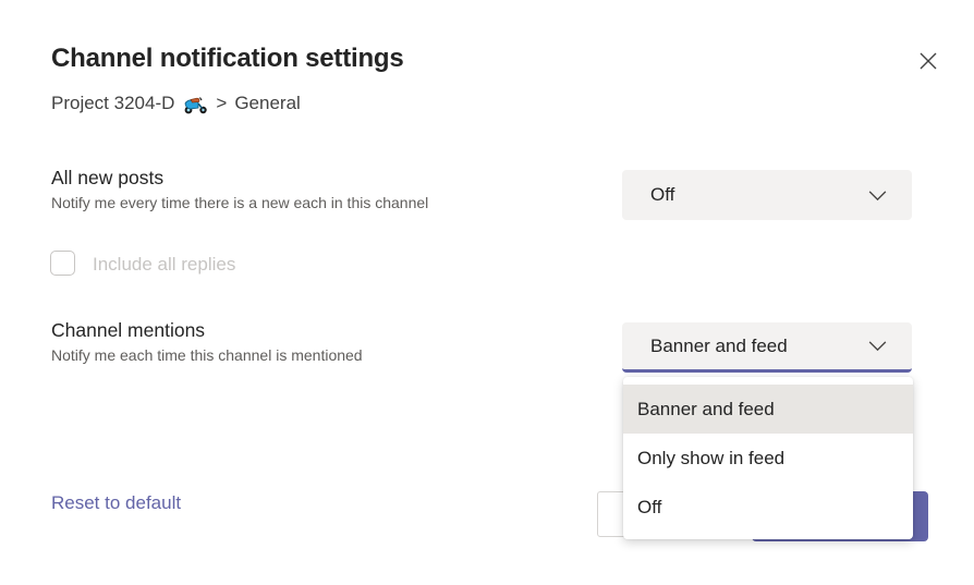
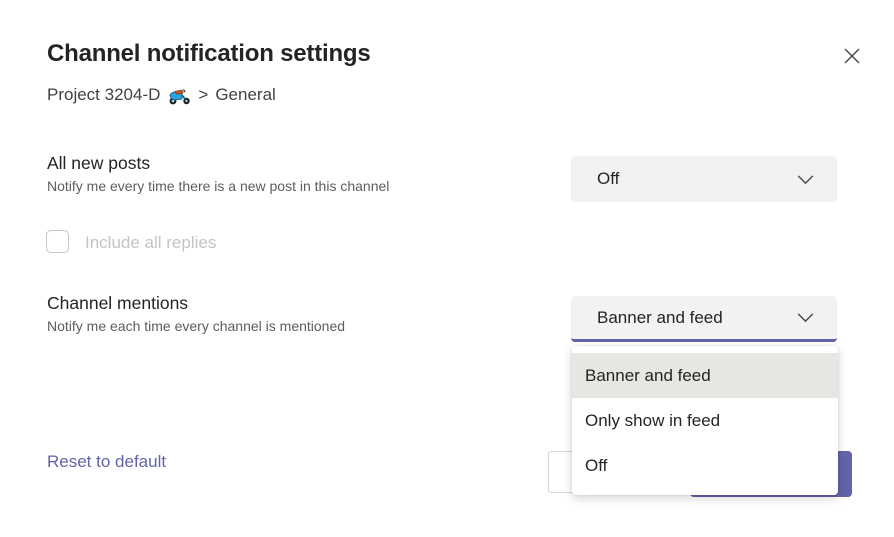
  Channel notification settings
  Project 3204-D
  >
  General
  All new posts
- Notify me every time there is a new each in this channel
+ Notify me every time there is a new post in this channel
  Off
  Include all replies
  Channel mentions
- Notify me each time this channel is mentioned
+ Notify me each time every channel is mentioned
  Banner and feed
  Reset to default
  Banner and feed
  Only show in feed
  Off
